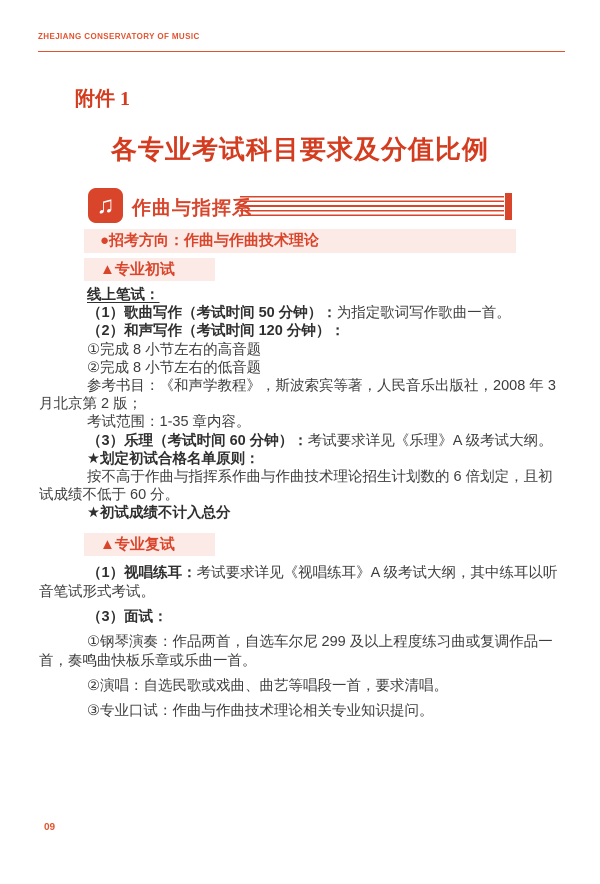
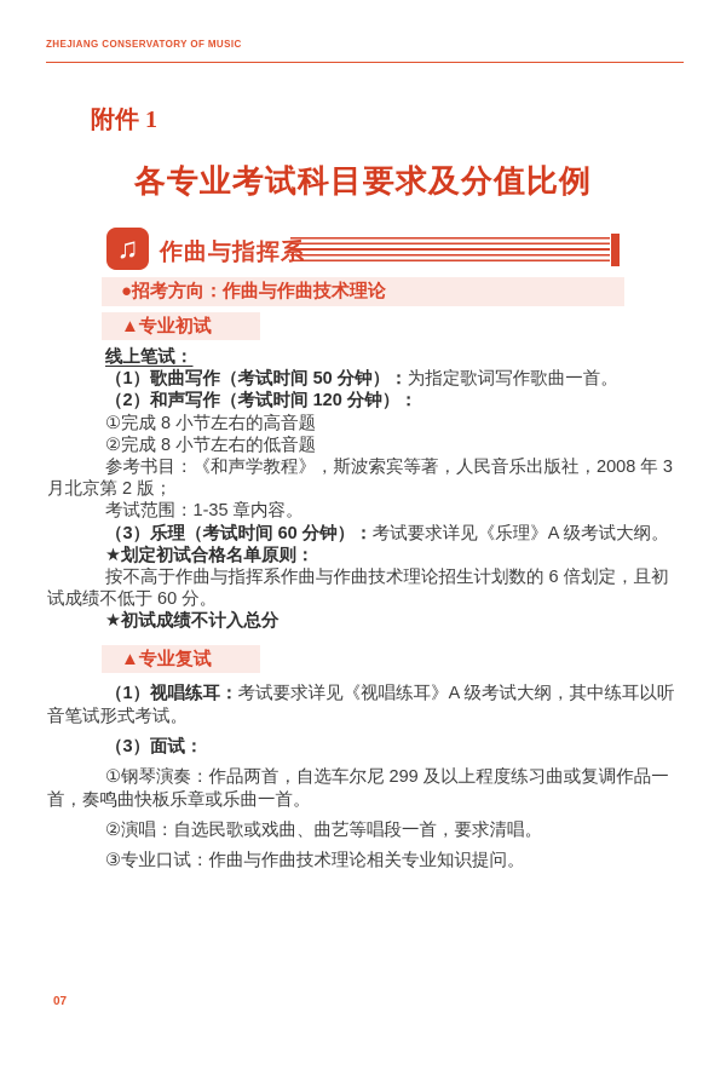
  ZHEJIANG CONSERVATORY OF MUSIC
  附件 1
  各专业考试科目要求及分值比例
  ♫
  作曲与指挥
  ●招考方向：作曲与作曲技术理论
  ▲专业初试
  线上笔试：
  （1）歌曲写作（考试时间 50 分钟）：为指定歌词写作歌曲一首。
  （2）和声写作（考试时间 120 分钟）：
  ①完成 8 小节左右的高音题
  ②完成 8 小节左右的低音题
  参考书目：《和声学教程》，斯波索宾等著，人民音乐出版社，2008 年 3 月北京第 2 版；
  考试范围：1-35 章内容。
  （3）乐理（考试时间 60 分钟）：考试要求详见《乐理》A 级考试大纲。
  ★划定初试合格名单原则：
  按不高于作曲与指挥系作曲与作曲技术理论招生计划数的 6 倍划定，且初试成绩不低于 60 分。
  ★初试成绩不计入总分
  ▲专业复试
  （1）视唱练耳：考试要求详见《视唱练耳》A 级考试大纲，其中练耳以听音笔试形式考试。
  （3）面试：
  ①钢琴演奏：作品两首，自选车尔尼 299 及以上程度练习曲或复调作品一首，奏鸣曲快板乐章或乐曲一首。
  ②演唱：自选民歌或戏曲、曲艺等唱段一首，要求清唱。
  ③专业口试：作曲与作曲技术理论相关专业知识提问。
- 09
+ 07
